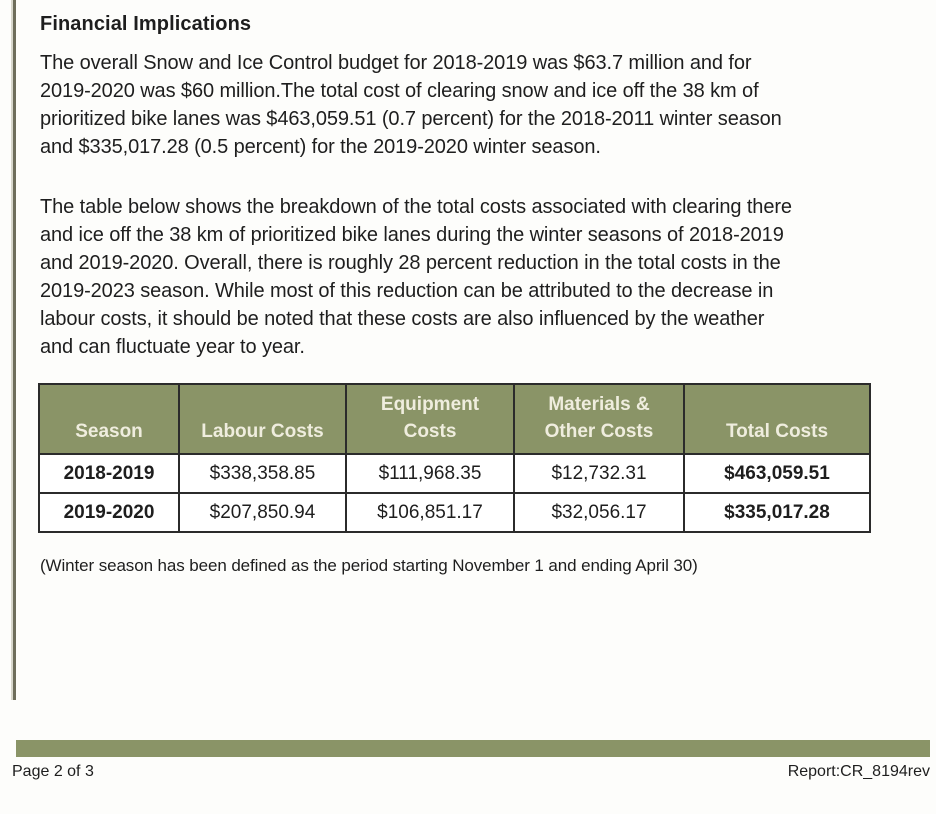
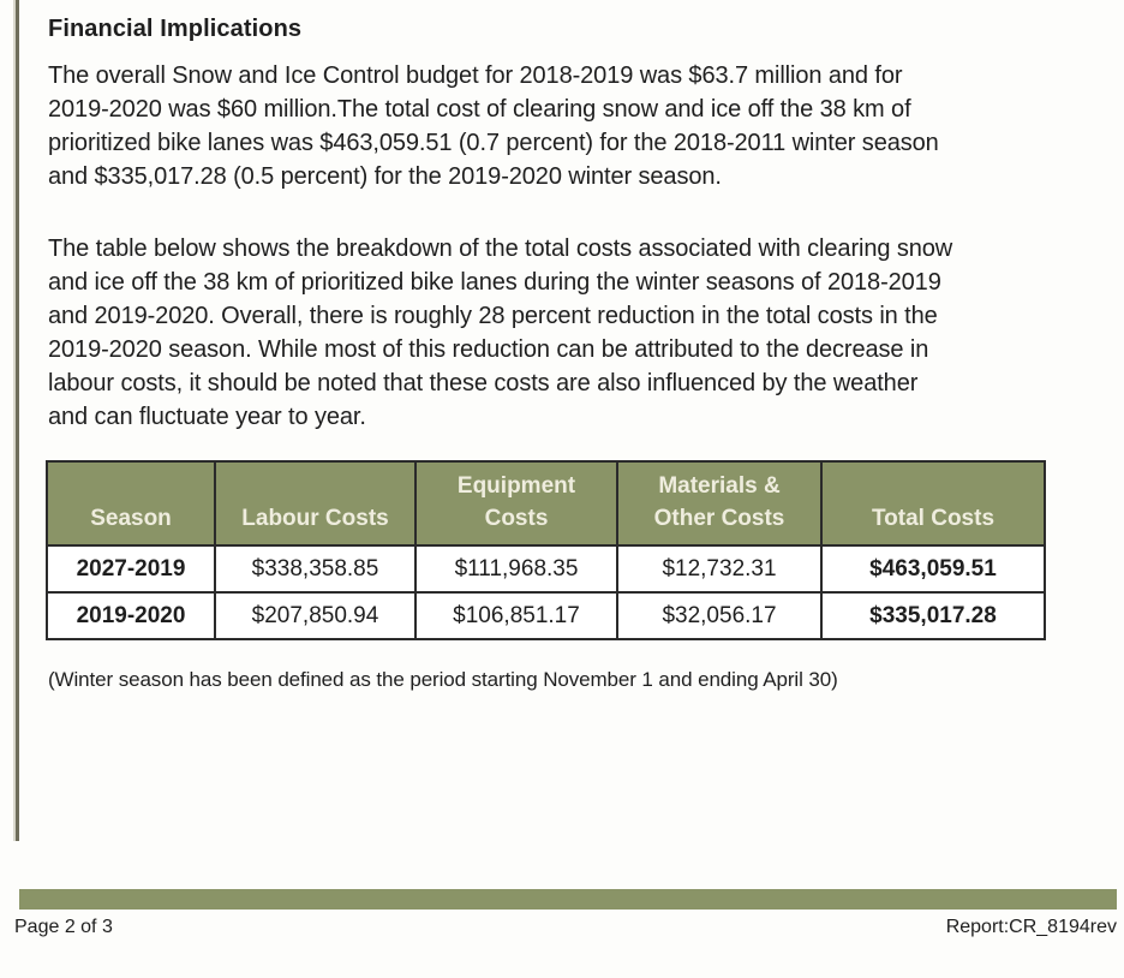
  Financial Implications
  The overall Snow and Ice Control budget for 2018-2019 was $63.7 million and for
  2019-2020 was $60 million.The total cost of clearing snow and ice off the 38 km of
  prioritized bike lanes was $463,059.51 (0.7 percent) for the 2018-2011 winter season
  and $335,017.28 (0.5 percent) for the 2019-2020 winter season.
- The table below shows the breakdown of the total costs associated with clearing there
+ The table below shows the breakdown of the total costs associated with clearing snow
  and ice off the 38 km of prioritized bike lanes during the winter seasons of 2018-2019
  and 2019-2020. Overall, there is roughly 28 percent reduction in the total costs in the
- 2019-2023 season. While most of this reduction can be attributed to the decrease in
+ 2019-2020 season. While most of this reduction can be attributed to the decrease in
  labour costs, it should be noted that these costs are also influenced by the weather
  and can fluctuate year to year.
  Season	Labour Costs	Equipment Costs	Materials & Other Costs	Total Costs
- 2018-2019	$338,358.85	$111,968.35	$12,732.31	$463,059.51
+ 2027-2019	$338,358.85	$111,968.35	$12,732.31	$463,059.51
  2019-2020	$207,850.94	$106,851.17	$32,056.17	$335,017.28
  (Winter season has been defined as the period starting November 1 and ending April 30)
  Page 2 of 3
  Report:CR_8194rev
